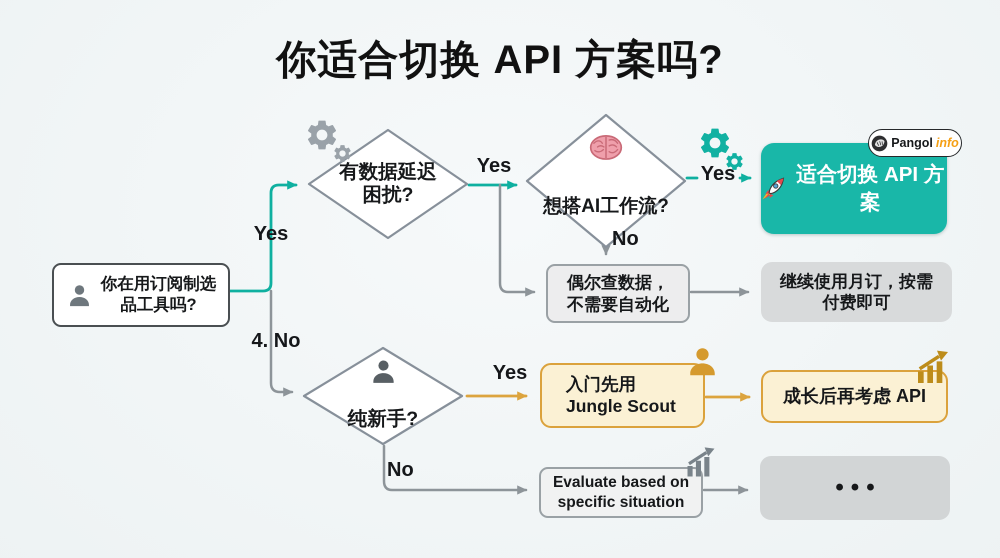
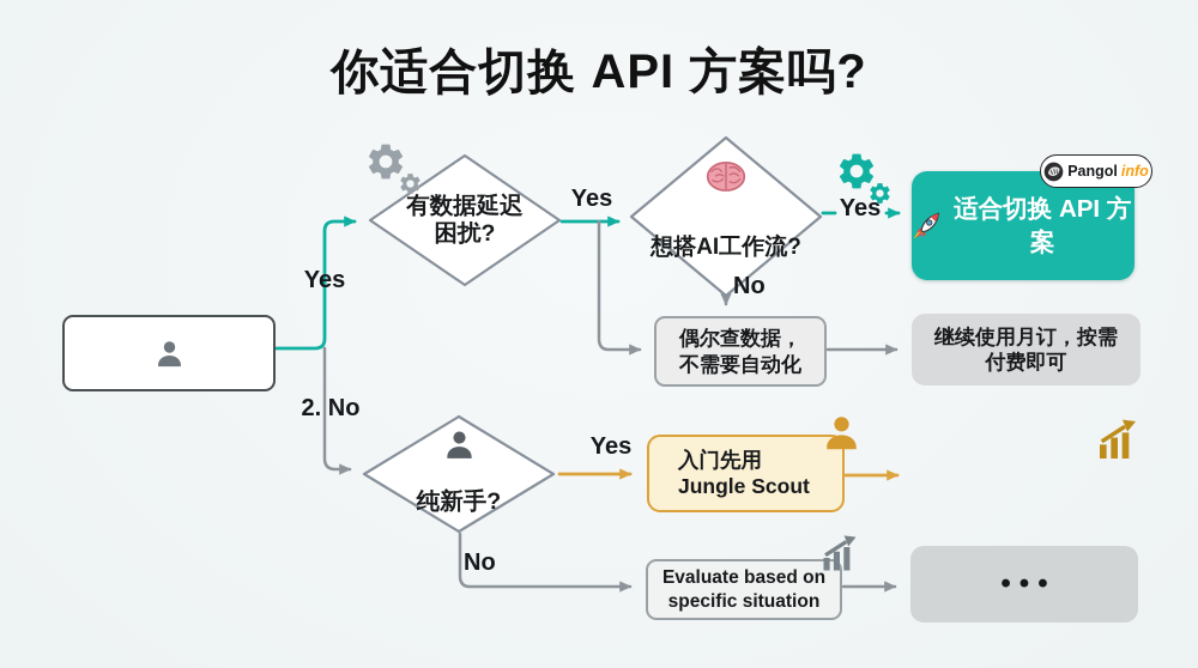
  你适合切换 API 方案吗?
- 你在用订阅制选
- 品工具吗?
  有数据延迟
  困扰?
  想搭AI工作流?
  纯新手?
  适合切换 API 方案
  Pangol
  info
  偶尔查数据，
  不需要自动化
  继续使用月订，按需
  付费即可
  入门先用
  Jungle Scout
- 成长后再考虑 API
  Evaluate based on
  specific situation
  •••
  Yes
- 4. No
+ 2. No
  Yes
  Yes
  No
  Yes
  No
